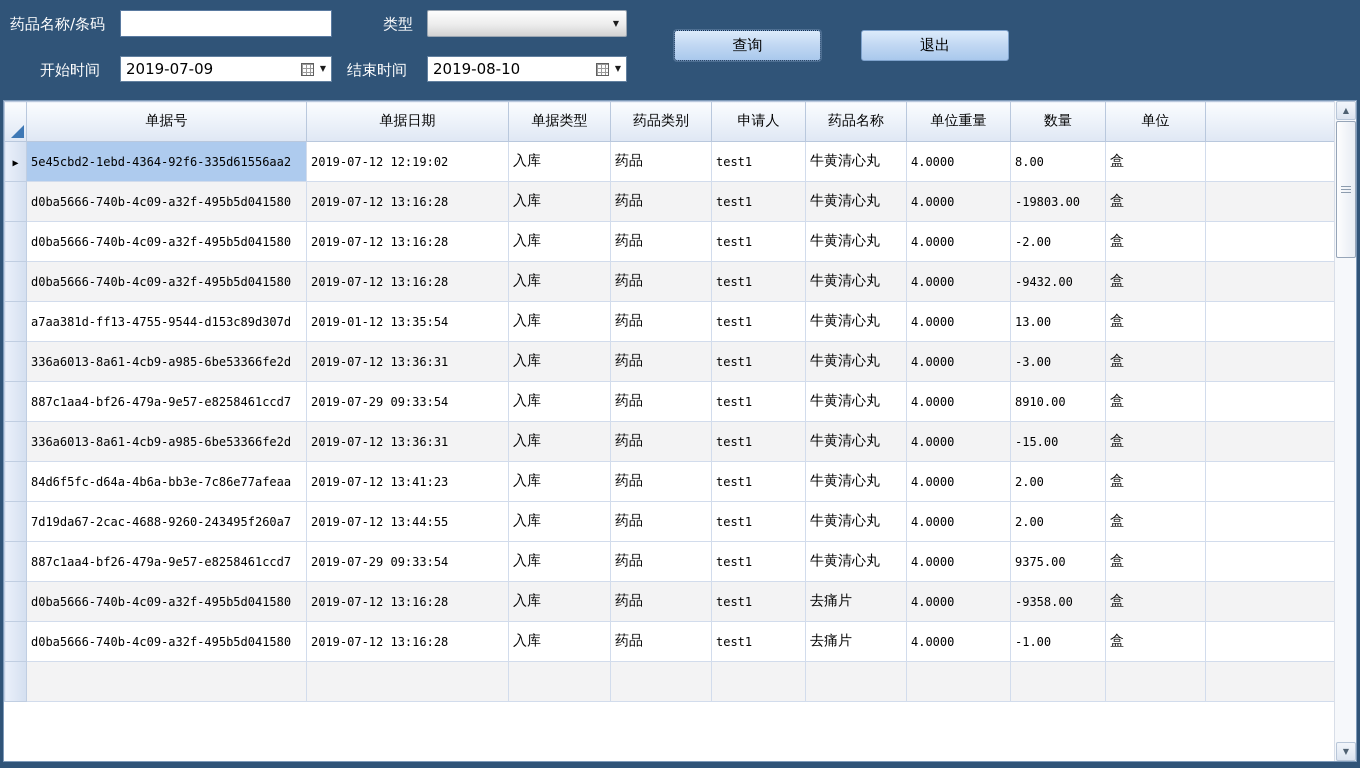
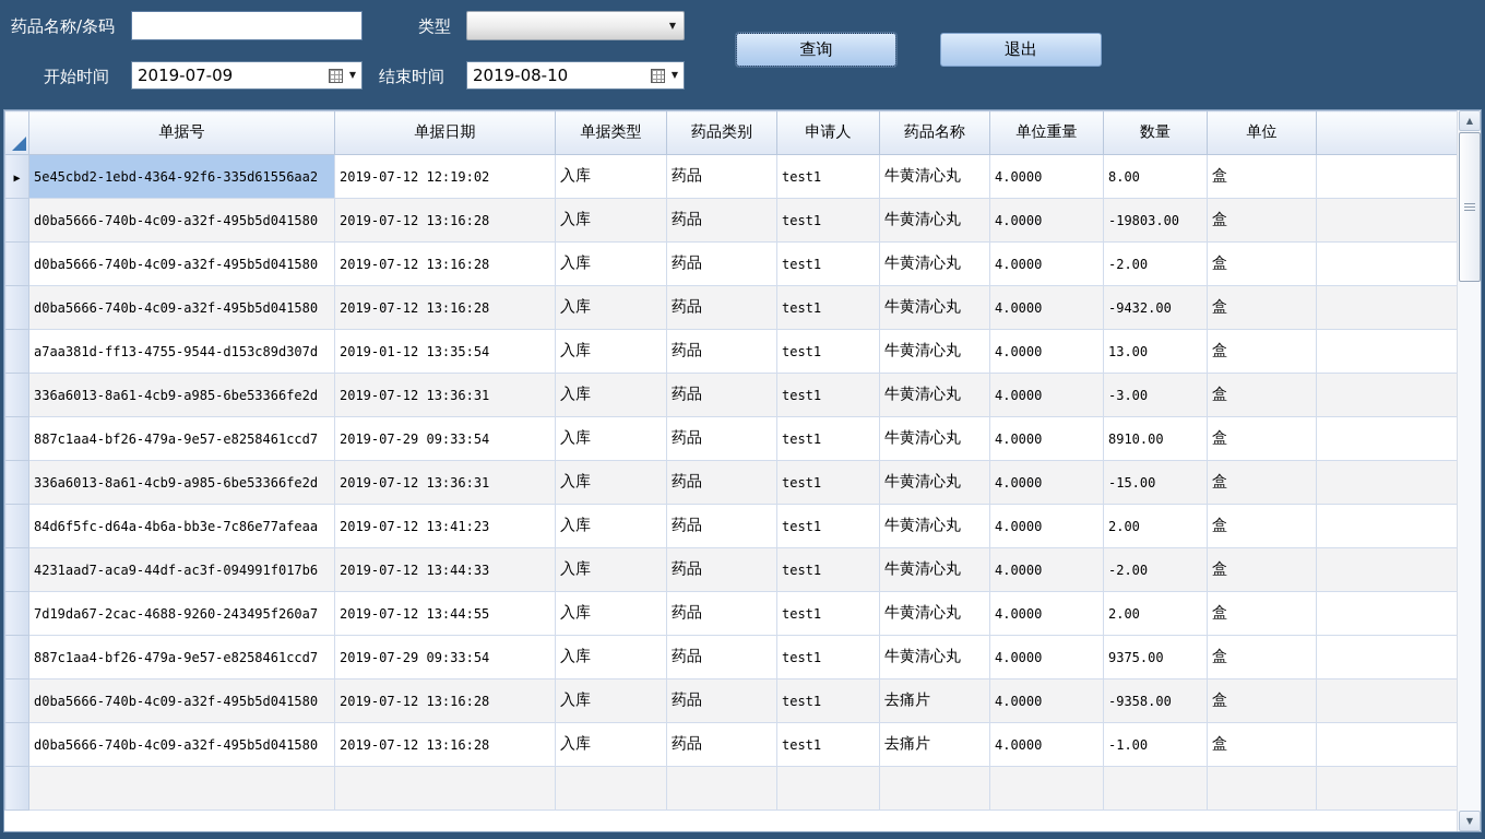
  药品名称/条码
  类型
  ▼
  开始时间
  2019-07-09
  ▼
  结束时间
  2019-08-10
  ▼
  查询
  退出
  	单据号	单据日期	单据类型	药品类别	申请人	药品名称	单位重量	数量	单位
  ▶	5e45cbd2-1ebd-4364-92f6-335d61556aa2	2019-07-12 12:19:02	入库	药品	test1	牛黄清心丸	4.0000	8.00	盒
  	d0ba5666-740b-4c09-a32f-495b5d041580	2019-07-12 13:16:28	入库	药品	test1	牛黄清心丸	4.0000	-19803.00	盒
  	d0ba5666-740b-4c09-a32f-495b5d041580	2019-07-12 13:16:28	入库	药品	test1	牛黄清心丸	4.0000	-2.00	盒
  	d0ba5666-740b-4c09-a32f-495b5d041580	2019-07-12 13:16:28	入库	药品	test1	牛黄清心丸	4.0000	-9432.00	盒
  	a7aa381d-ff13-4755-9544-d153c89d307d	2019-01-12 13:35:54	入库	药品	test1	牛黄清心丸	4.0000	13.00	盒
  	336a6013-8a61-4cb9-a985-6be53366fe2d	2019-07-12 13:36:31	入库	药品	test1	牛黄清心丸	4.0000	-3.00	盒
  	887c1aa4-bf26-479a-9e57-e8258461ccd7	2019-07-29 09:33:54	入库	药品	test1	牛黄清心丸	4.0000	8910.00	盒
  	336a6013-8a61-4cb9-a985-6be53366fe2d	2019-07-12 13:36:31	入库	药品	test1	牛黄清心丸	4.0000	-15.00	盒
  	84d6f5fc-d64a-4b6a-bb3e-7c86e77afeaa	2019-07-12 13:41:23	入库	药品	test1	牛黄清心丸	4.0000	2.00	盒
+ 	4231aad7-aca9-44df-ac3f-094991f017b6	2019-07-12 13:44:33	入库	药品	test1	牛黄清心丸	4.0000	-2.00	盒
  	7d19da67-2cac-4688-9260-243495f260a7	2019-07-12 13:44:55	入库	药品	test1	牛黄清心丸	4.0000	2.00	盒
  	887c1aa4-bf26-479a-9e57-e8258461ccd7	2019-07-29 09:33:54	入库	药品	test1	牛黄清心丸	4.0000	9375.00	盒
  	d0ba5666-740b-4c09-a32f-495b5d041580	2019-07-12 13:16:28	入库	药品	test1	去痛片	4.0000	-9358.00	盒
  	d0ba5666-740b-4c09-a32f-495b5d041580	2019-07-12 13:16:28	入库	药品	test1	去痛片	4.0000	-1.00	盒
  ▲
  ▼
